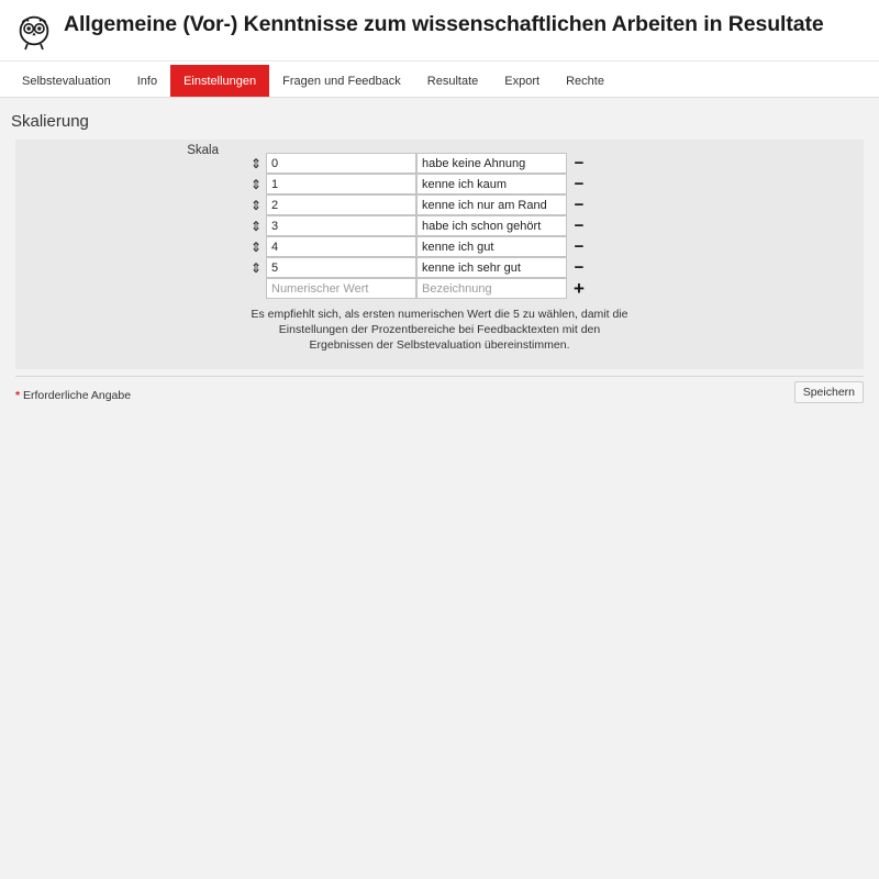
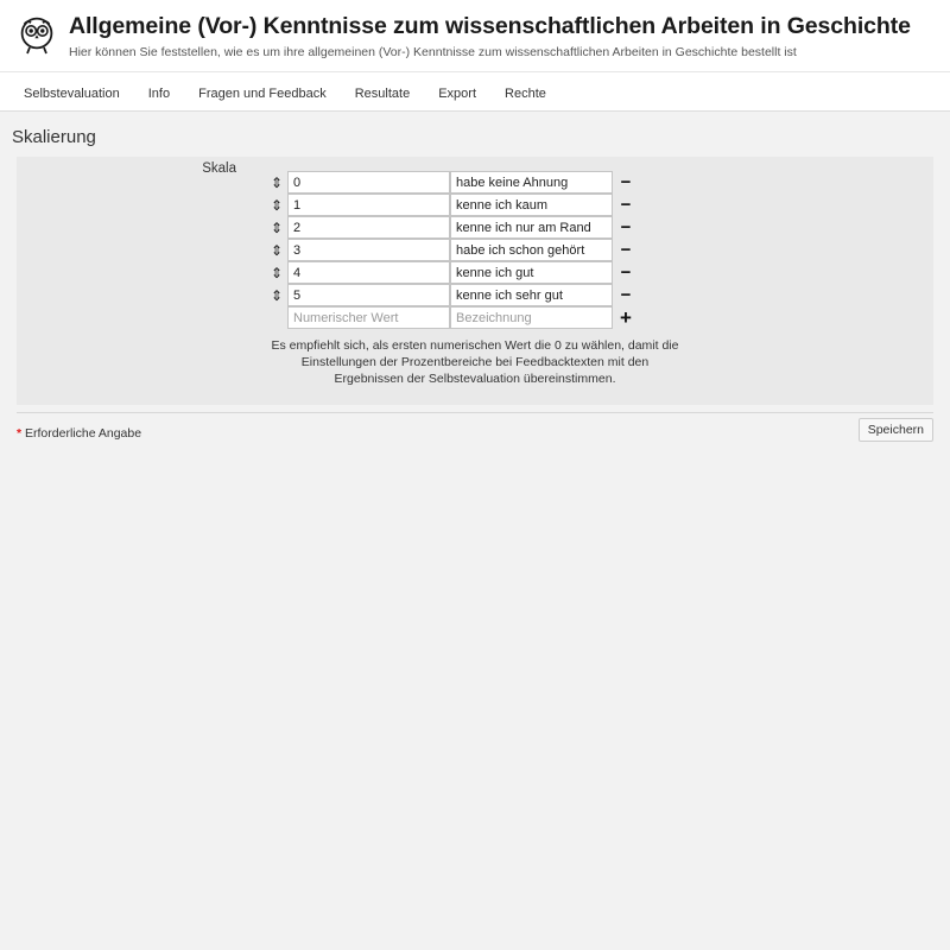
- Allgemeine (Vor-) Kenntnisse zum wissenschaftlichen Arbeiten in Resultate
+ Allgemeine (Vor-) Kenntnisse zum wissenschaftlichen Arbeiten in Geschichte
+ Hier können Sie feststellen, wie es um ihre allgemeinen (Vor-) Kenntnisse zum wissenschaftlichen Arbeiten in Geschichte bestellt ist
  Selbstevaluation
  Info
- Einstellungen
  Fragen und Feedback
  Resultate
  Export
  Rechte
  Skalierung
  Skala
  ⇕
  0
  habe keine Ahnung
  −
  ⇕
  1
  kenne ich kaum
  −
  ⇕
  2
  kenne ich nur am Rand
  −
  ⇕
  3
  habe ich schon gehört
  −
  ⇕
  4
  kenne ich gut
  −
  ⇕
  5
  kenne ich sehr gut
  −
  Numerischer Wert
  Bezeichnung
  +
- Es empfiehlt sich, als ersten numerischen Wert die 5 zu wählen, damit die Einstellungen der Prozentbereiche bei Feedbacktexten mit den Ergebnissen der Selbstevaluation übereinstimmen.
+ Es empfiehlt sich, als ersten numerischen Wert die 0 zu wählen, damit die Einstellungen der Prozentbereiche bei Feedbacktexten mit den Ergebnissen der Selbstevaluation übereinstimmen.
  * Erforderliche Angabe
  Speichern
